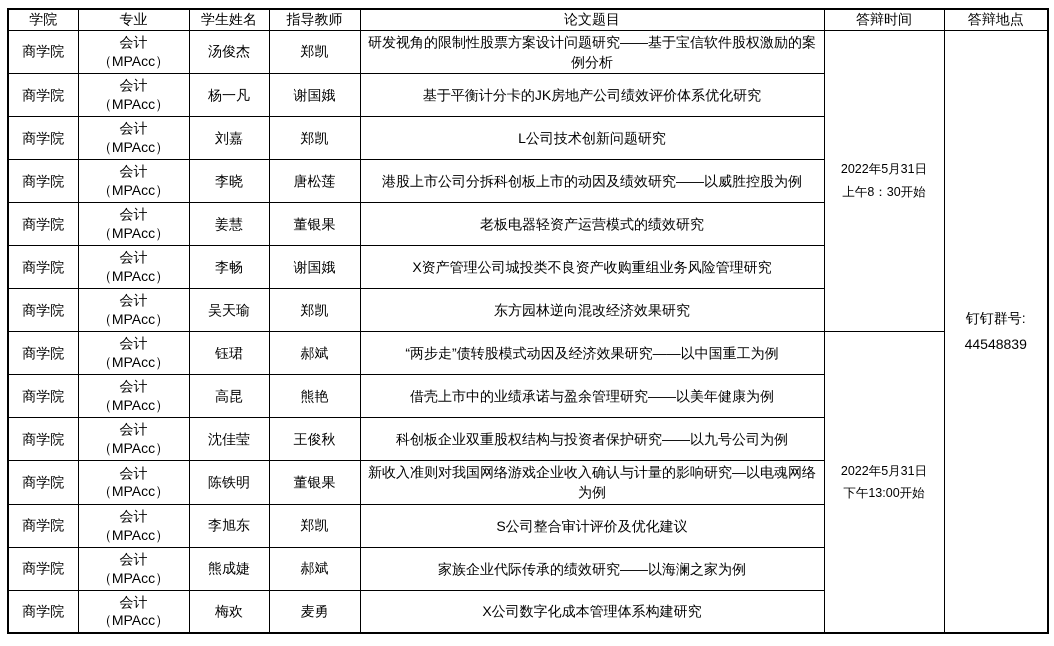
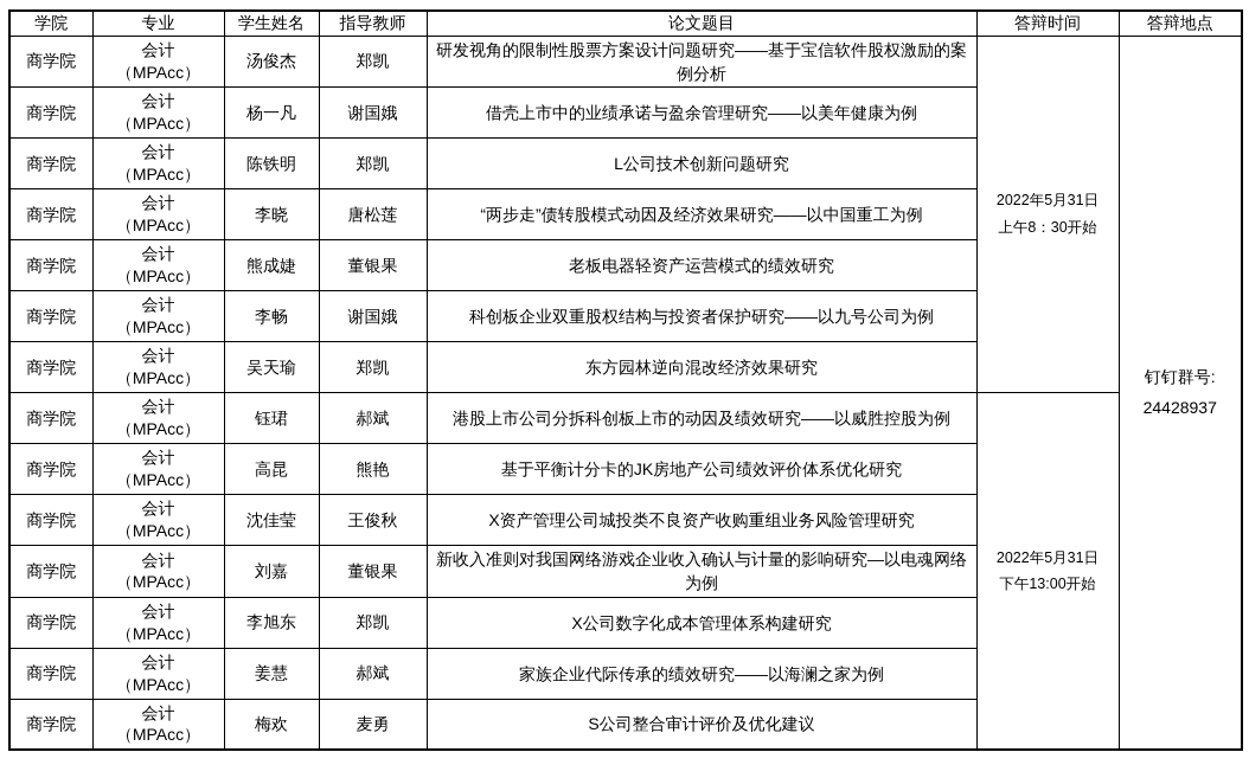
  学院	专业	学生姓名	指导教师	论文题目	答辩时间	答辩地点
- 商学院	会计 （MPAcc）	汤俊杰	郑凯	研发视角的限制性股票方案设计问题研究——基于宝信软件股权激励的案例分析	2022年5月31日 上午8：30开始	钉钉群号: 44548839
+ 商学院	会计 （MPAcc）	汤俊杰	郑凯	研发视角的限制性股票方案设计问题研究——基于宝信软件股权激励的案例分析	2022年5月31日 上午8：30开始	钉钉群号: 24428937
- 商学院	会计 （MPAcc）	杨一凡	谢国娥	基于平衡计分卡的JK房地产公司绩效评价体系优化研究
+ 商学院	会计 （MPAcc）	杨一凡	谢国娥	借壳上市中的业绩承诺与盈余管理研究——以美年健康为例
- 商学院	会计 （MPAcc）	刘嘉	郑凯	L公司技术创新问题研究
+ 商学院	会计 （MPAcc）	陈铁明	郑凯	L公司技术创新问题研究
- 商学院	会计 （MPAcc）	李晓	唐松莲	港股上市公司分拆科创板上市的动因及绩效研究——以威胜控股为例
+ 商学院	会计 （MPAcc）	李晓	唐松莲	“两步走”债转股模式动因及经济效果研究——以中国重工为例
- 商学院	会计 （MPAcc）	姜慧	董银果	老板电器轻资产运营模式的绩效研究
+ 商学院	会计 （MPAcc）	熊成婕	董银果	老板电器轻资产运营模式的绩效研究
- 商学院	会计 （MPAcc）	李畅	谢国娥	X资产管理公司城投类不良资产收购重组业务风险管理研究
+ 商学院	会计 （MPAcc）	李畅	谢国娥	科创板企业双重股权结构与投资者保护研究——以九号公司为例
  商学院	会计 （MPAcc）	吴天瑜	郑凯	东方园林逆向混改经济效果研究
- 商学院	会计 （MPAcc）	钰珺	郝斌	“两步走”债转股模式动因及经济效果研究——以中国重工为例	2022年5月31日 下午13:00开始
+ 商学院	会计 （MPAcc）	钰珺	郝斌	港股上市公司分拆科创板上市的动因及绩效研究——以威胜控股为例	2022年5月31日 下午13:00开始
- 商学院	会计 （MPAcc）	高昆	熊艳	借壳上市中的业绩承诺与盈余管理研究——以美年健康为例
+ 商学院	会计 （MPAcc）	高昆	熊艳	基于平衡计分卡的JK房地产公司绩效评价体系优化研究
- 商学院	会计 （MPAcc）	沈佳莹	王俊秋	科创板企业双重股权结构与投资者保护研究——以九号公司为例
+ 商学院	会计 （MPAcc）	沈佳莹	王俊秋	X资产管理公司城投类不良资产收购重组业务风险管理研究
- 商学院	会计 （MPAcc）	陈铁明	董银果	新收入准则对我国网络游戏企业收入确认与计量的影响研究—以电魂网络为例
+ 商学院	会计 （MPAcc）	刘嘉	董银果	新收入准则对我国网络游戏企业收入确认与计量的影响研究—以电魂网络为例
- 商学院	会计 （MPAcc）	李旭东	郑凯	S公司整合审计评价及优化建议
+ 商学院	会计 （MPAcc）	李旭东	郑凯	X公司数字化成本管理体系构建研究
- 商学院	会计 （MPAcc）	熊成婕	郝斌	家族企业代际传承的绩效研究——以海澜之家为例
+ 商学院	会计 （MPAcc）	姜慧	郝斌	家族企业代际传承的绩效研究——以海澜之家为例
- 商学院	会计 （MPAcc）	梅欢	麦勇	X公司数字化成本管理体系构建研究
+ 商学院	会计 （MPAcc）	梅欢	麦勇	S公司整合审计评价及优化建议
